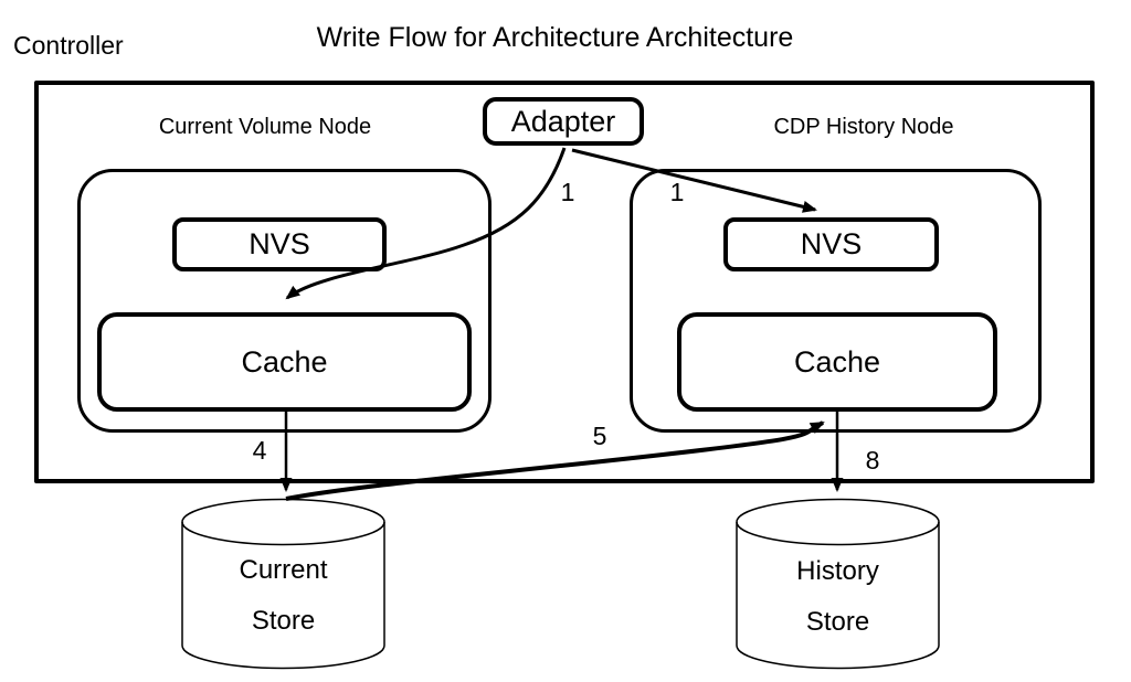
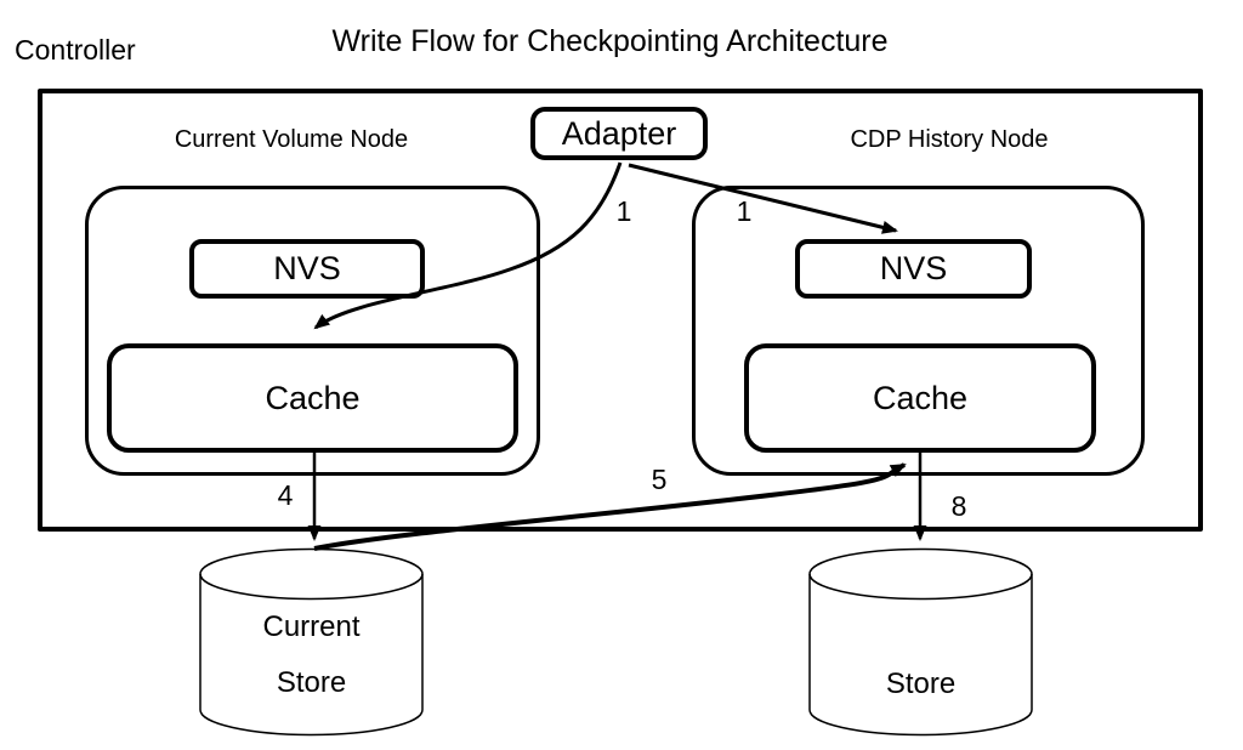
- Write Flow for Architecture Architecture
+ Write Flow for Checkpointing Architecture
  Controller
  Current Volume Node
  CDP History Node
  NVS
  Cache
  NVS
  Cache
  Adapter
  Current
  Store
- History
  Store
  1
  1
  5
  8
  4
